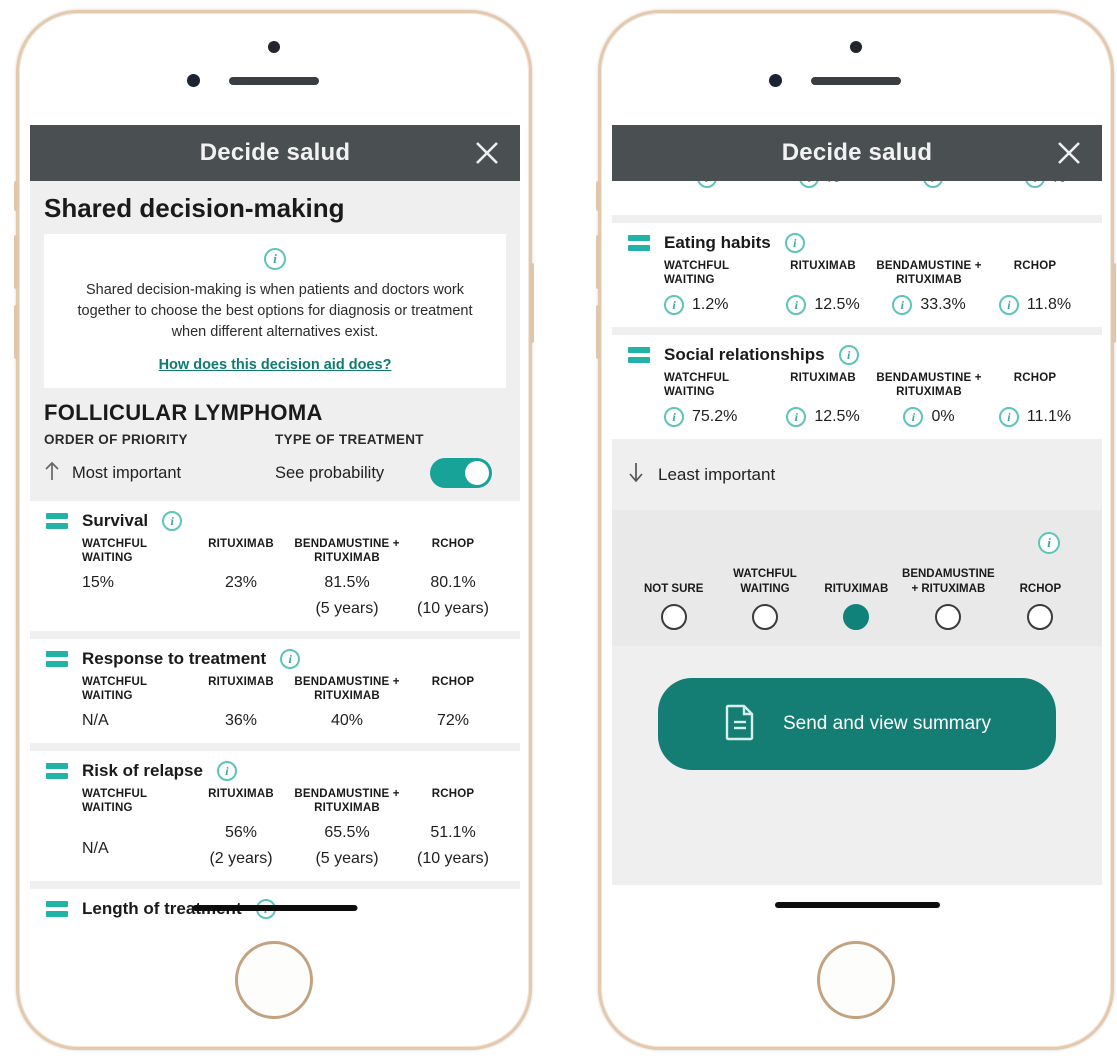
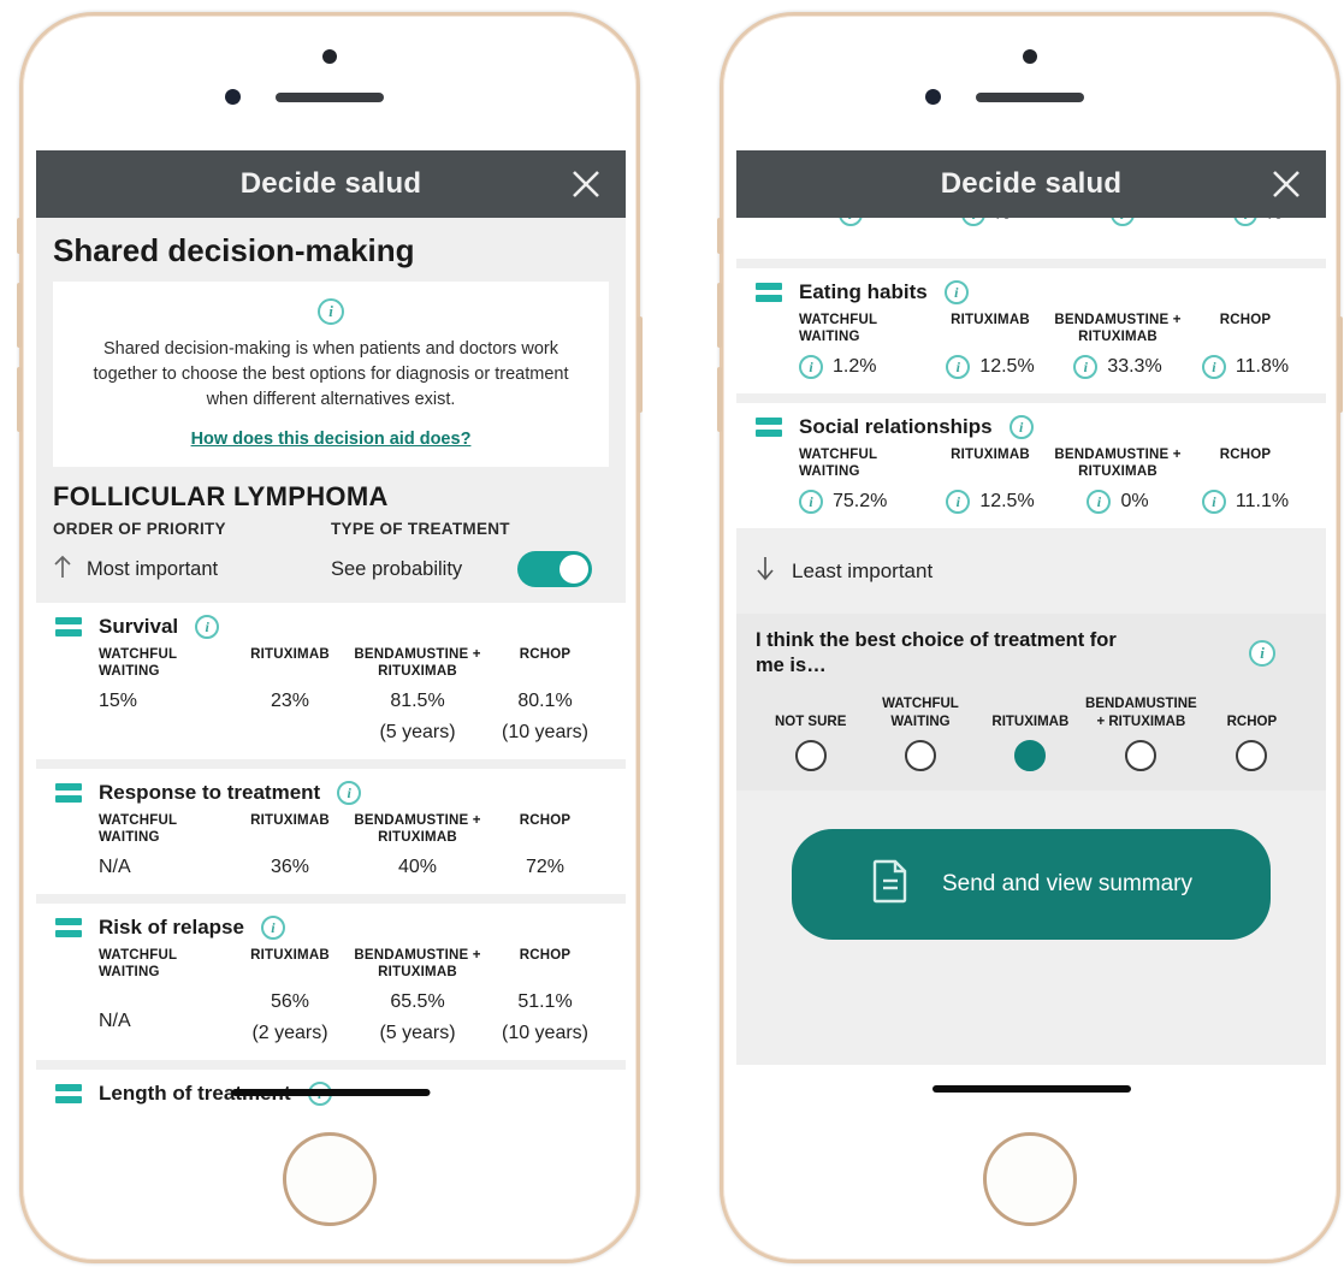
  Decide salud
  Shared decision-making
  i
  Shared decision-making is when patients and doctors work together to choose the best options for diagnosis or treatment when different alternatives exist.
  How does this decision aid does?
  FOLLICULAR LYMPHOMA
  ORDER OF PRIORITY
  Most important
  TYPE OF TREATMENT
  See probability
  Survival
  i
  WATCHFUL WAITING
  15%
  RITUXIMAB
  23%
  BENDAMUSTINE + RITUXIMAB
  81.5%
  (5 years)
  RCHOP
  80.1%
  (10 years)
  Response to treatment
  i
  WATCHFUL WAITING
  N/A
  RITUXIMAB
  36%
  BENDAMUSTINE + RITUXIMAB
  40%
  RCHOP
  72%
  Risk of relapse
  i
  WATCHFUL WAITING
  N/A
  RITUXIMAB
  56%
  (2 years)
  BENDAMUSTINE + RITUXIMAB
  65.5%
  (5 years)
  RCHOP
  51.1%
  (10 years)
  Length of trea
  Decide salud
  Eating habits
  i
  WATCHFUL WAITING
  i
  1.2%
  RITUXIMAB
  i
  12.5%
  BENDAMUSTINE + RITUXIMAB
  i
  33.3%
  RCHOP
  i
  11.8%
  Social relationships
  i
  WATCHFUL WAITING
  i
  75.2%
  RITUXIMAB
  i
  12.5%
  BENDAMUSTINE + RITUXIMAB
  i
  0%
  RCHOP
  i
  11.1%
  Least important
+ I think the best choice of treatment for me is…
  i
  NOT SURE
  WATCHFUL WAITING
  RITUXIMAB
  BENDAMUSTINE + RITUXIMAB
  RCHOP
  Send and view summary
